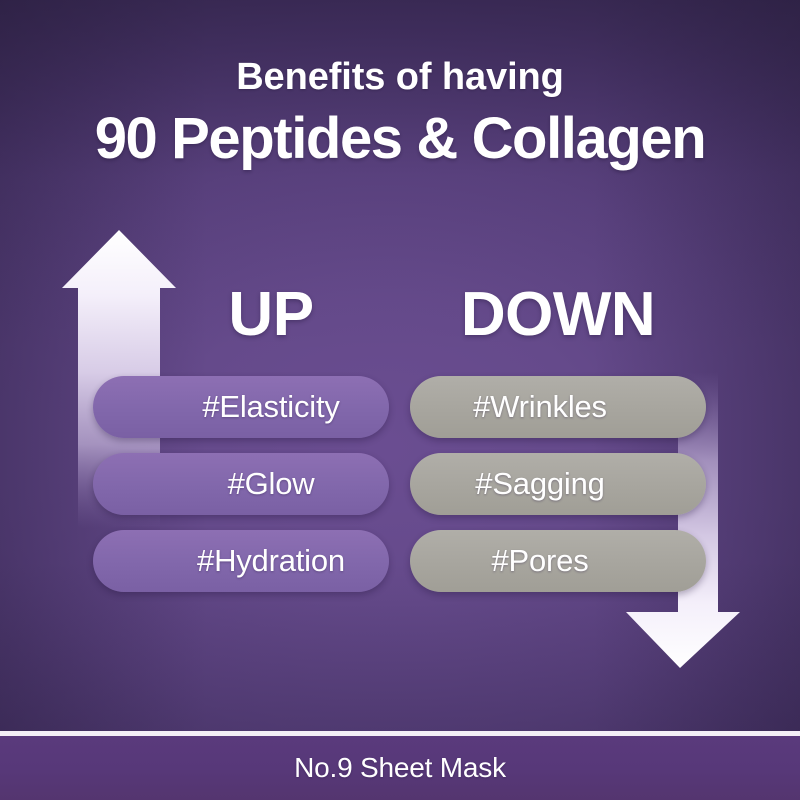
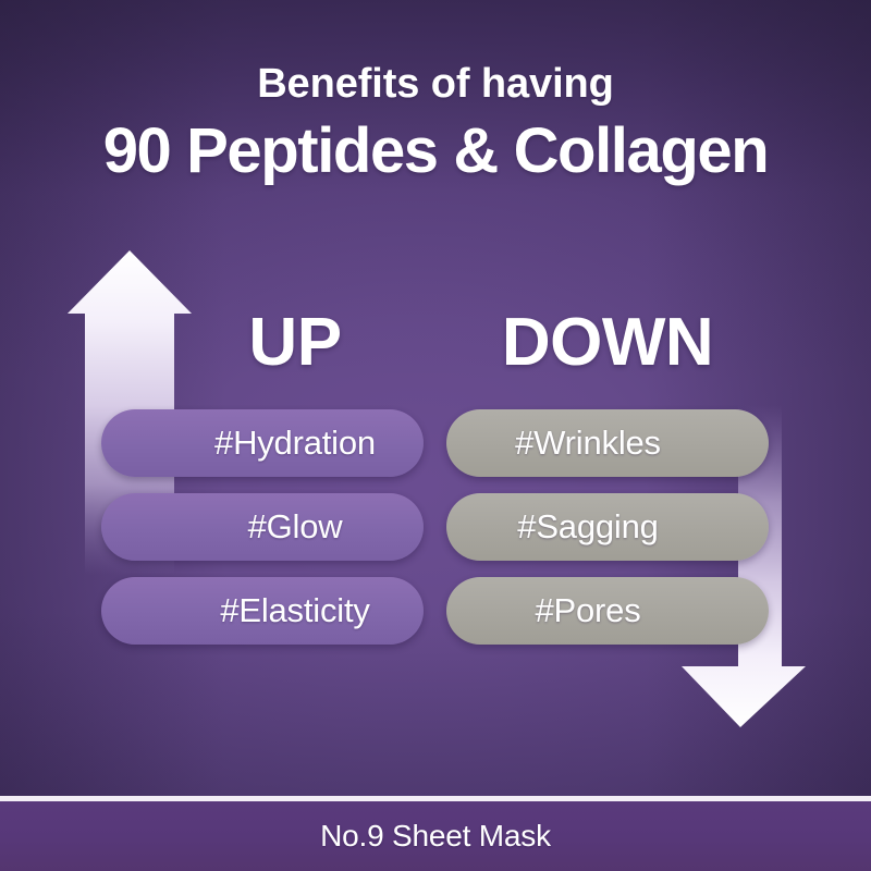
  UP
- #Elasticity
+ #Hydration
  #Glow
- #Hydration
+ #Elasticity
  DOWN
  #Wrinkles
  #Sagging
  #Pores
  Benefits of having
  90 Peptides & Collagen
  No.9 Sheet Mask
